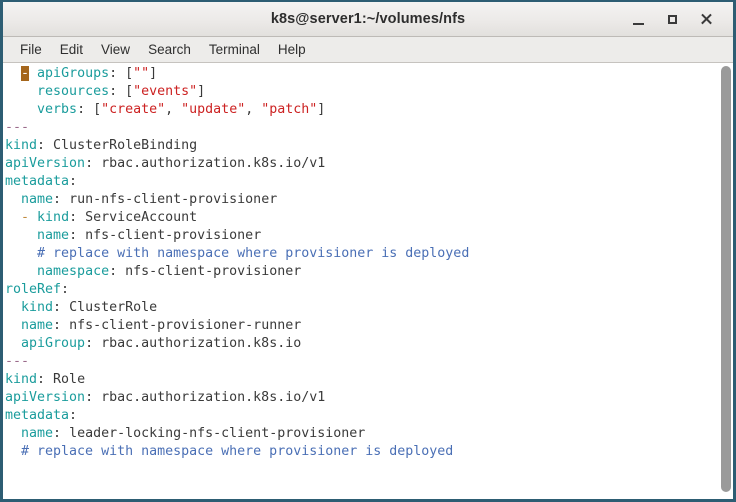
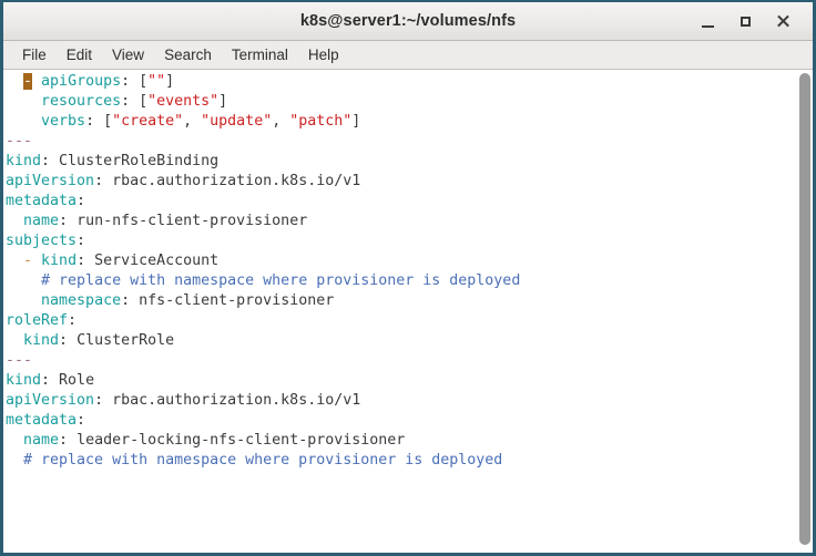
  k8s@server1:~/volumes/nfs
  File
  Edit
  View
  Search
  Terminal
  Help
  - apiGroups: [""]
  resources: ["events"]
  verbs: ["create", "update", "patch"]
  ---
  kind: ClusterRoleBinding
  apiVersion: rbac.authorization.k8s.io/v1
  metadata:
  name: run-nfs-client-provisioner
+ subjects:
  - kind: ServiceAccount
- name: nfs-client-provisioner
  # replace with namespace where provisioner is deployed
  namespace: nfs-client-provisioner
  roleRef:
  kind: ClusterRole
- name: nfs-client-provisioner-runner
- apiGroup: rbac.authorization.k8s.io
  ---
  kind: Role
  apiVersion: rbac.authorization.k8s.io/v1
  metadata:
  name: leader-locking-nfs-client-provisioner
  # replace with namespace where provisioner is deployed
